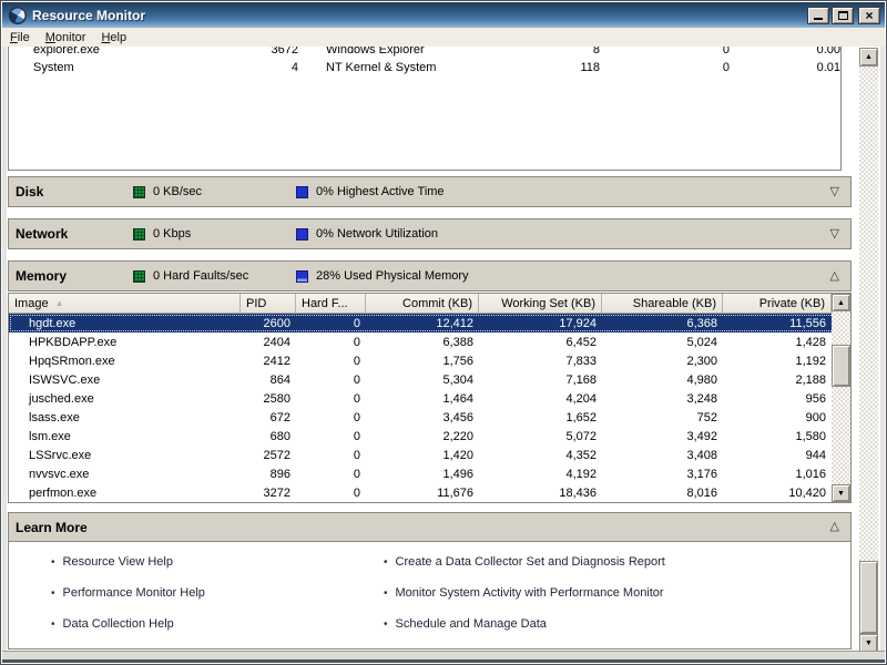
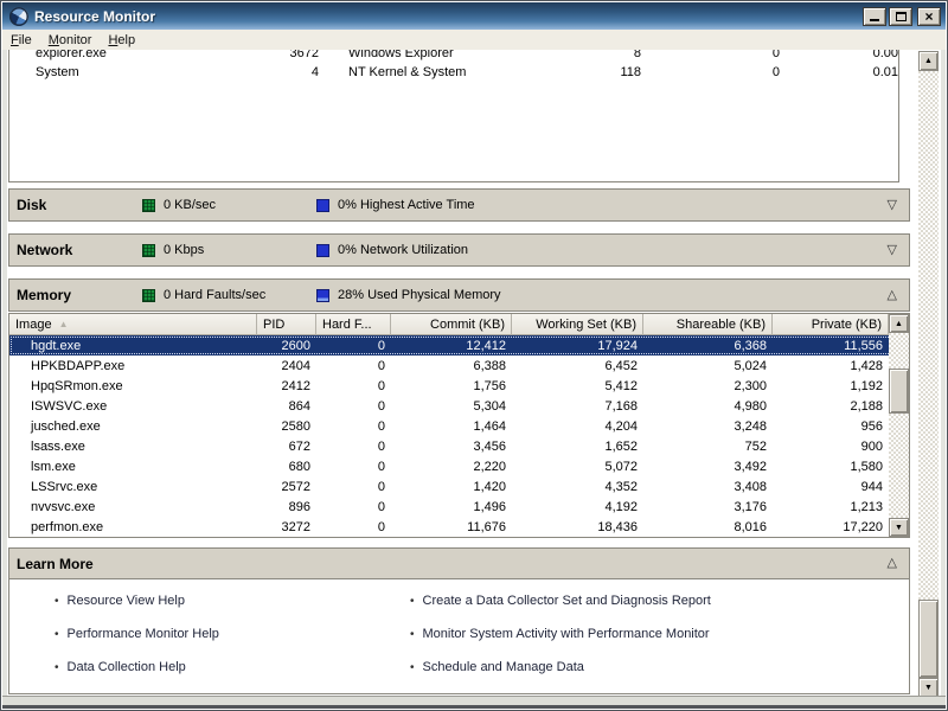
  Resource Monitor
  ×
  File
  Monitor
  Help
  explorer.exe
  3672
  Windows Explorer
  8
  0
  0.00
  System
  4
  NT Kernel & System
  118
  0
  0.01
  Disk
  0 KB/sec
  0% Highest Active Time
  ▽
  Network
  0 Kbps
  0% Network Utilization
  ▽
  Memory
  0 Hard Faults/sec
  28% Used Physical Memory
  △
  Image
  ▲
  PID
  Hard F...
  Commit (KB)
  Working Set (KB)
  Shareable (KB)
  Private (KB)
  hgdt.exe
  2600
  0
  12,412
  17,924
  6,368
  11,556
  HPKBDAPP.exe
  2404
  0
  6,388
  6,452
  5,024
  1,428
  HpqSRmon.exe
  2412
  0
  1,756
- 7,833
+ 5,412
  2,300
  1,192
  ISWSVC.exe
  864
  0
  5,304
  7,168
  4,980
  2,188
  jusched.exe
  2580
  0
  1,464
  4,204
  3,248
  956
  lsass.exe
  672
  0
  3,456
  1,652
  752
  900
  lsm.exe
  680
  0
  2,220
  5,072
  3,492
  1,580
  LSSrvc.exe
  2572
  0
  1,420
  4,352
  3,408
  944
  nvvsvc.exe
  896
  0
  1,496
  4,192
  3,176
- 1,016
+ 1,213
  perfmon.exe
  3272
  0
  11,676
  18,436
  8,016
- 10,420
+ 17,220
  Learn More
  △
  •
  Resource View Help
  •
  Performance Monitor Help
  •
  Data Collection Help
  •
  Create a Data Collector Set and Diagnosis Report
  •
  Monitor System Activity with Performance Monitor
  •
  Schedule and Manage Data
